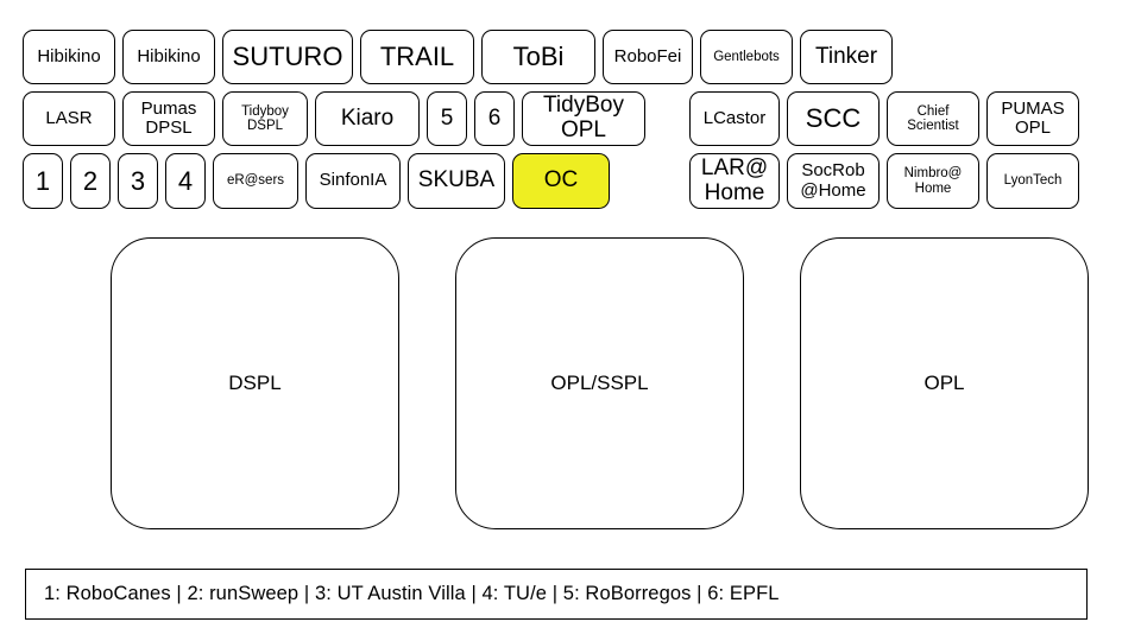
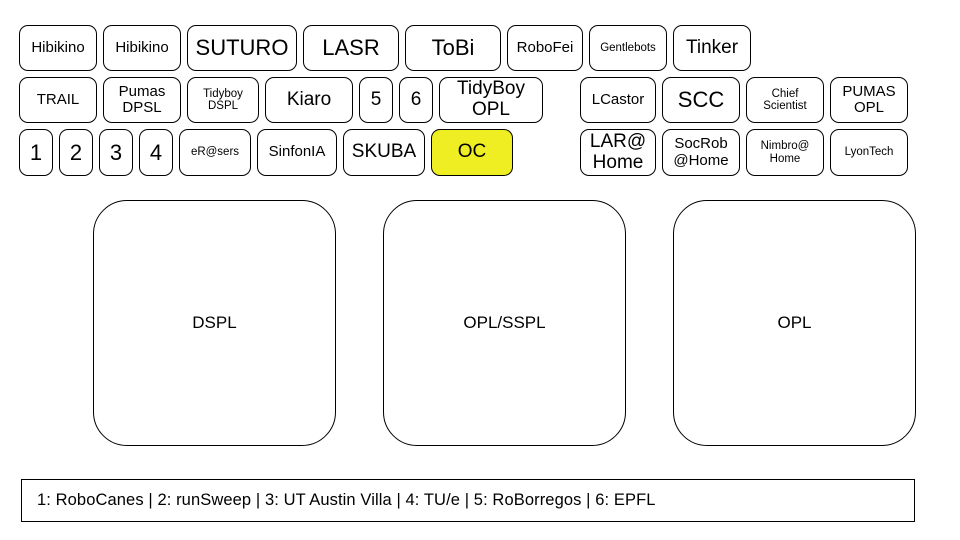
  Hibikino
  Hibikino
  SUTURO
- TRAIL
+ LASR
  ToBi
  RoboFei
  Gentlebots
  Tinker
- LASR
+ TRAIL
  Pumas
  DPSL
  Tidyboy
  DSPL
  Kiaro
  5
  6
  TidyBoy
  OPL
  LCastor
  SCC
  Chief
  Scientist
  PUMAS
  OPL
  1
  2
  3
  4
  eR@sers
  SinfonIA
  SKUBA
  OC
  LAR@
  Home
  SocRob
  @Home
  Nimbro@
  Home
  LyonTech
  DSPL
  OPL/SSPL
  OPL
  1: RoboCanes | 2: runSweep | 3: UT Austin Villa | 4: TU/e | 5: RoBorregos | 6: EPFL
